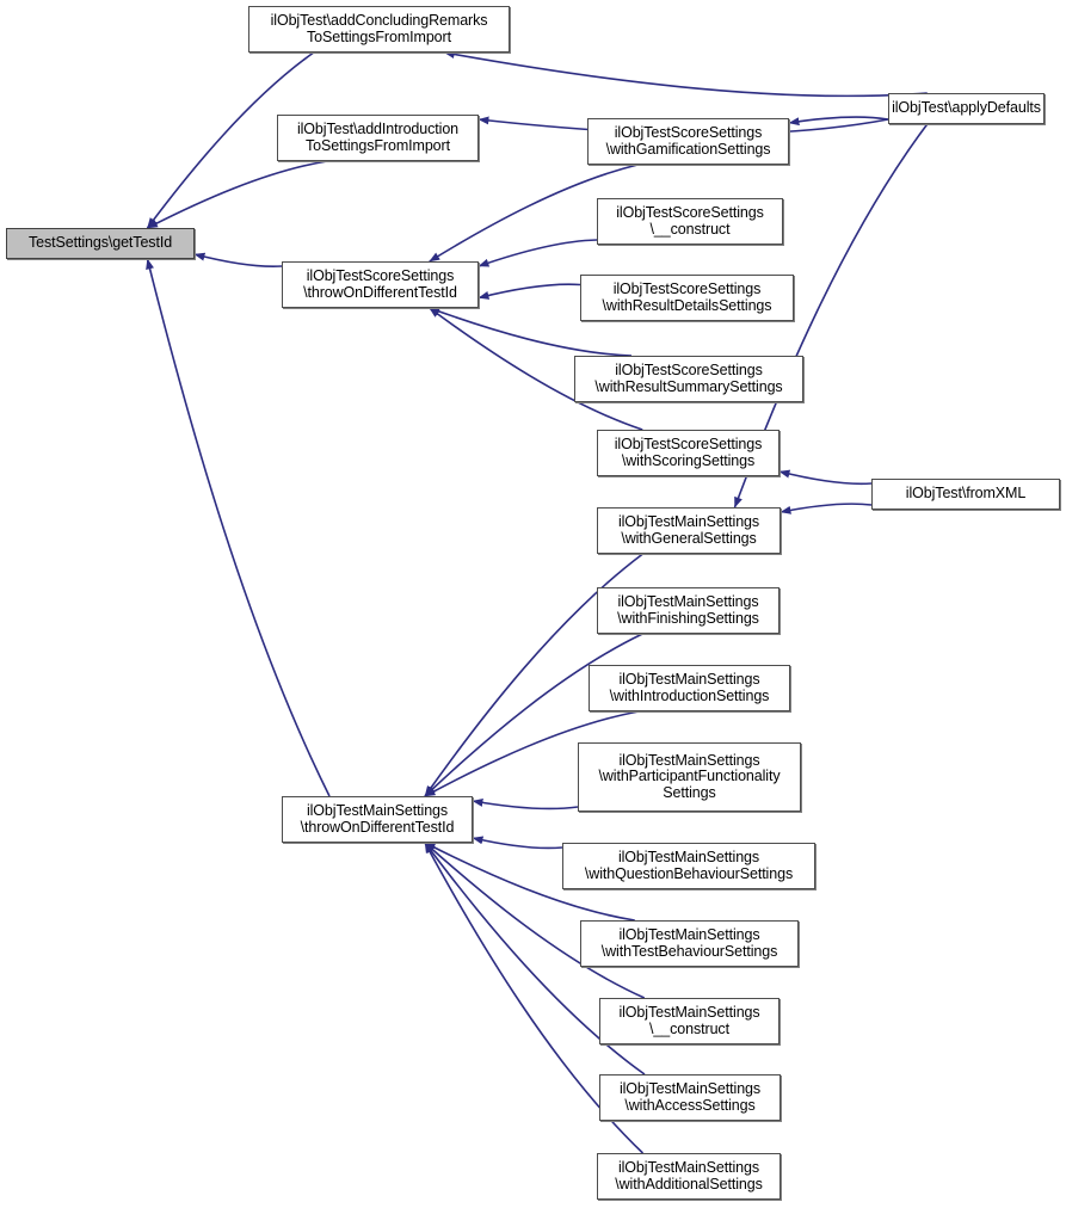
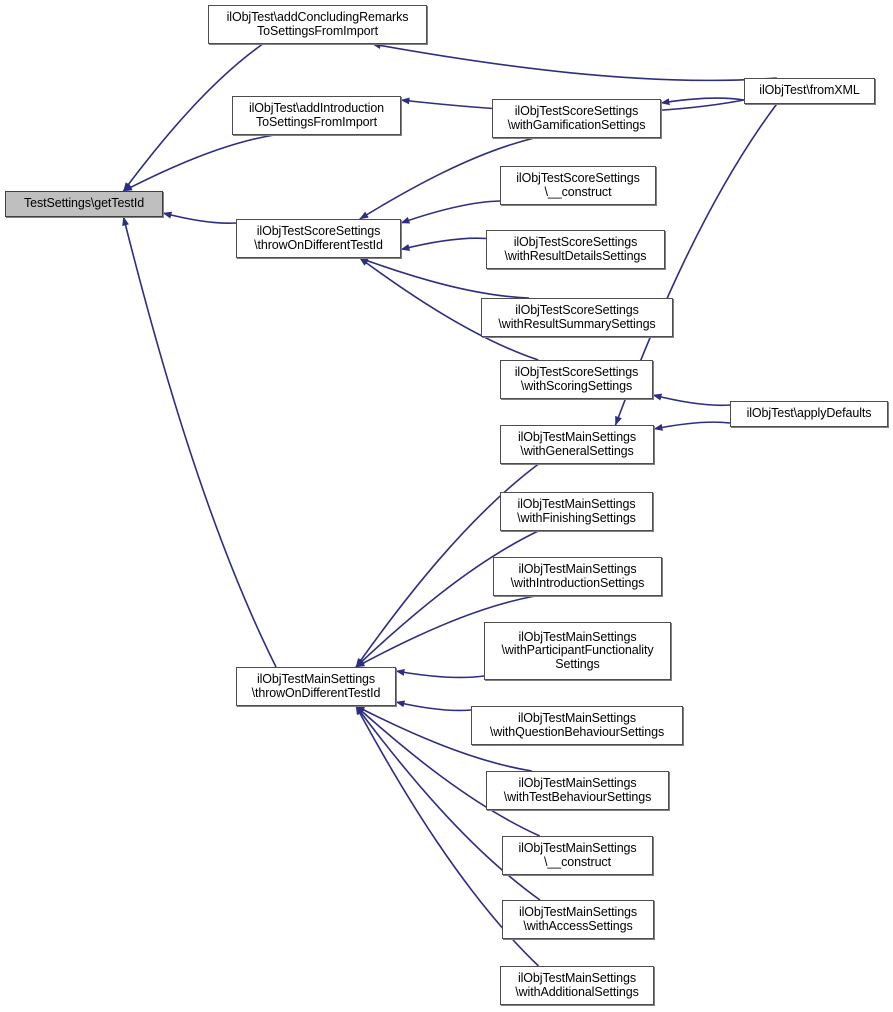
  TestSettings\getTestId
  ilObjTest\addConcludingRemarks
  ToSettingsFromImport
  ilObjTest\addIntroduction
  ToSettingsFromImport
  ilObjTestScoreSettings
  \throwOnDifferentTestId
- ilObjTest\applyDefaults
+ ilObjTest\fromXML
  ilObjTestScoreSettings
  \withGamificationSettings
  ilObjTestScoreSettings
  \__construct
  ilObjTestScoreSettings
  \withResultDetailsSettings
  ilObjTestScoreSettings
  \withResultSummarySettings
  ilObjTestScoreSettings
  \withScoringSettings
- ilObjTest\fromXML
+ ilObjTest\applyDefaults
  ilObjTestMainSettings
  \withGeneralSettings
  ilObjTestMainSettings
  \withFinishingSettings
  ilObjTestMainSettings
  \withIntroductionSettings
  ilObjTestMainSettings
  \throwOnDifferentTestId
  ilObjTestMainSettings
  \withParticipantFunctionality
  Settings
  ilObjTestMainSettings
  \withQuestionBehaviourSettings
  ilObjTestMainSettings
  \withTestBehaviourSettings
  ilObjTestMainSettings
  \__construct
  ilObjTestMainSettings
  \withAccessSettings
  ilObjTestMainSettings
  \withAdditionalSettings
